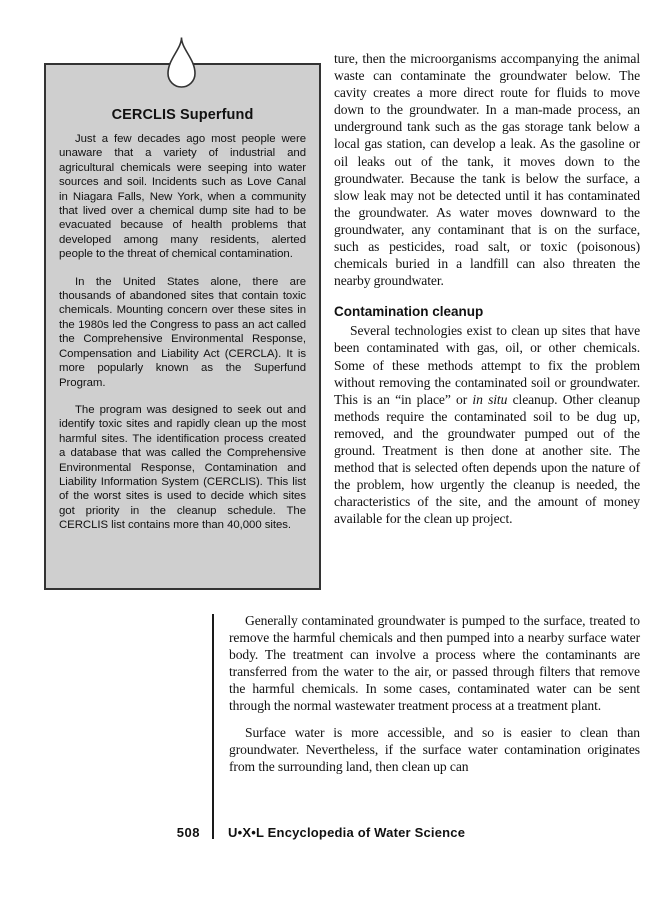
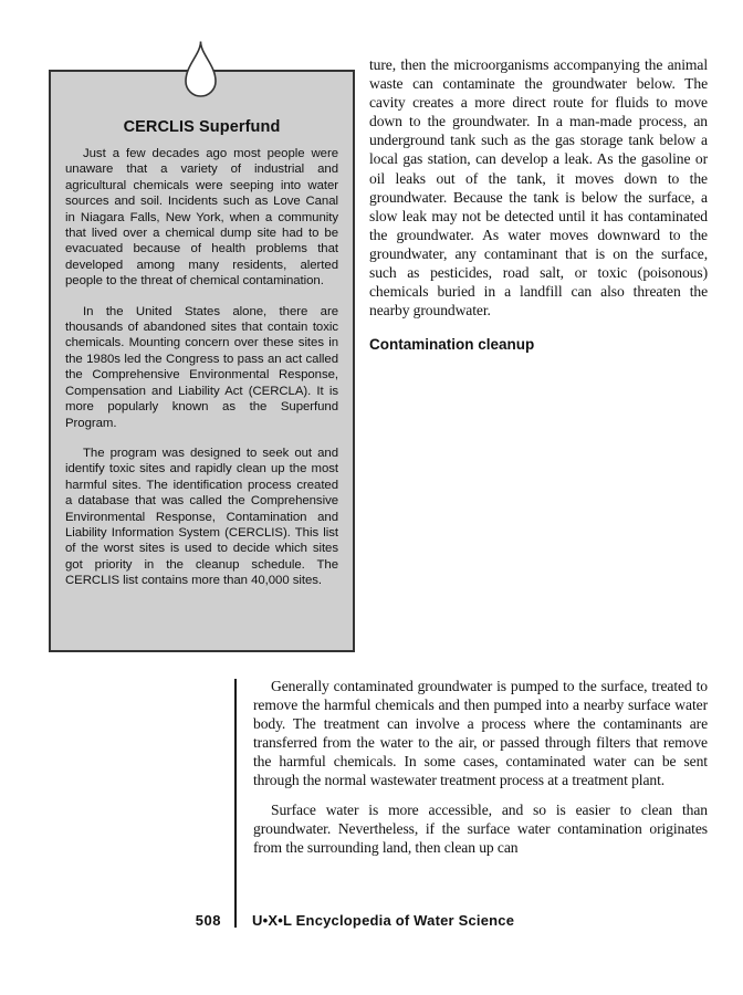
  CERCLIS Superfund
  Just a few decades ago most people were unaware that a variety of industrial and agricultural chemicals were seeping into water sources and soil. Incidents such as Love Canal in Niagara Falls, New York, when a community that lived over a chemical dump site had to be evacuated because of health problems that developed among many residents, alerted people to the threat of chemical contamination.
  In the United States alone, there are thousands of abandoned sites that contain toxic chemicals. Mounting concern over these sites in the 1980s led the Congress to pass an act called the Comprehensive Environmental Response, Compensation and Liability Act (CERCLA). It is more popularly known as the Superfund Program.
  The program was designed to seek out and identify toxic sites and rapidly clean up the most harmful sites. The identification process created a database that was called the Comprehensive Environmental Response, Contamination and Liability Information System (CERCLIS). This list of the worst sites is used to decide which sites got priority in the cleanup schedule. The CERCLIS list contains more than 40,000 sites.
  ture, then the microorganisms accompanying the animal waste can contaminate the groundwater below. The cavity creates a more direct route for fluids to move down to the groundwater. In a man-made process, an underground tank such as the gas storage tank below a local gas station, can develop a leak. As the gasoline or oil leaks out of the tank, it moves down to the groundwater. Because the tank is below the surface, a slow leak may not be detected until it has contaminated the groundwater. As water moves downward to the groundwater, any contaminant that is on the surface, such as pesticides, road salt, or toxic (poisonous) chemicals buried in a landfill can also threaten the nearby groundwater.
  Contamination cleanup
- Several technologies exist to clean up sites that have been contaminated with gas, oil, or other chemicals. Some of these methods attempt to fix the problem without removing the contaminated soil or groundwater. This is an “in place” or in situ cleanup. Other cleanup methods require the contaminated soil to be dug up, removed, and the groundwater pumped out of the ground. Treatment is then done at another site. The method that is selected often depends upon the nature of the problem, how urgently the cleanup is needed, the characteristics of the site, and the amount of money available for the clean up project.
  Generally contaminated groundwater is pumped to the surface, treated to remove the harmful chemicals and then pumped into a nearby surface water body. The treatment can involve a process where the contaminants are transferred from the water to the air, or passed through filters that remove the harmful chemicals. In some cases, contaminated water can be sent through the normal wastewater treatment process at a treatment plant.
  Surface water is more accessible, and so is easier to clean than groundwater. Nevertheless, if the surface water contamination originates from the surrounding land, then clean up can
  508
  U•X•L Encyclopedia of Water Science
